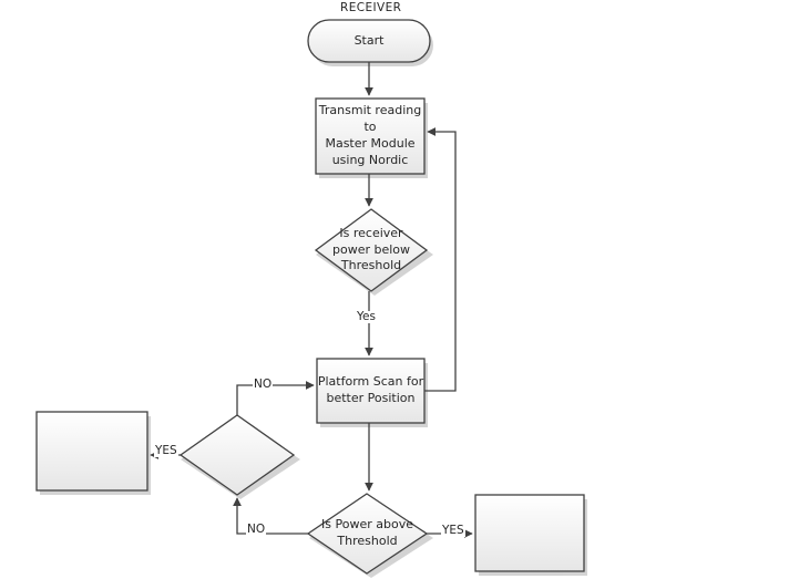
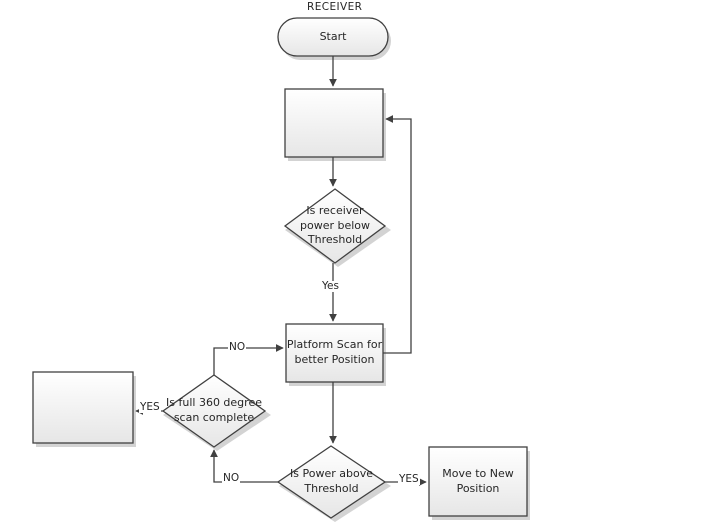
  RECEIVER
  Start
- Transmit reading to
- Master Module
- using Nordic
  Is receiver
  power below
  Threshold
  Platform Scan for
  better Position
+ Is full 360 degree
+ scan complete
  Is Power above
  Threshold
+ Move to New
+ Position
  Yes
  YES
  NO
  YES
  NO
